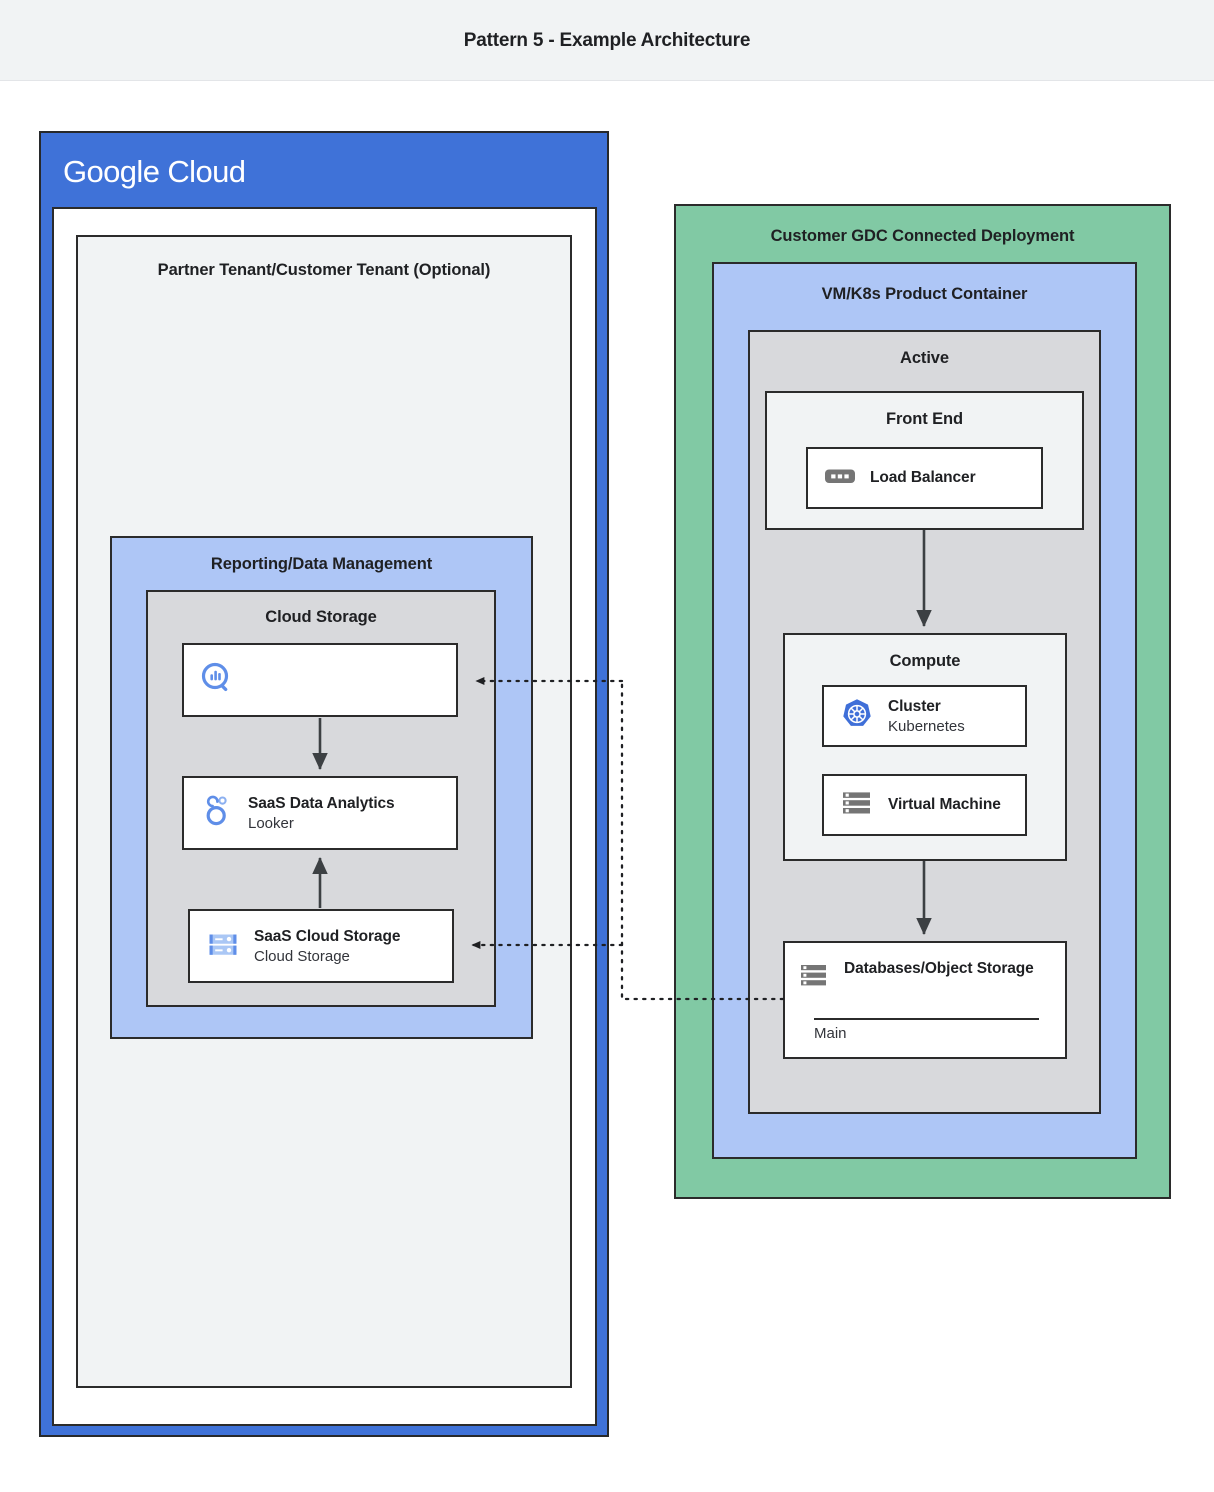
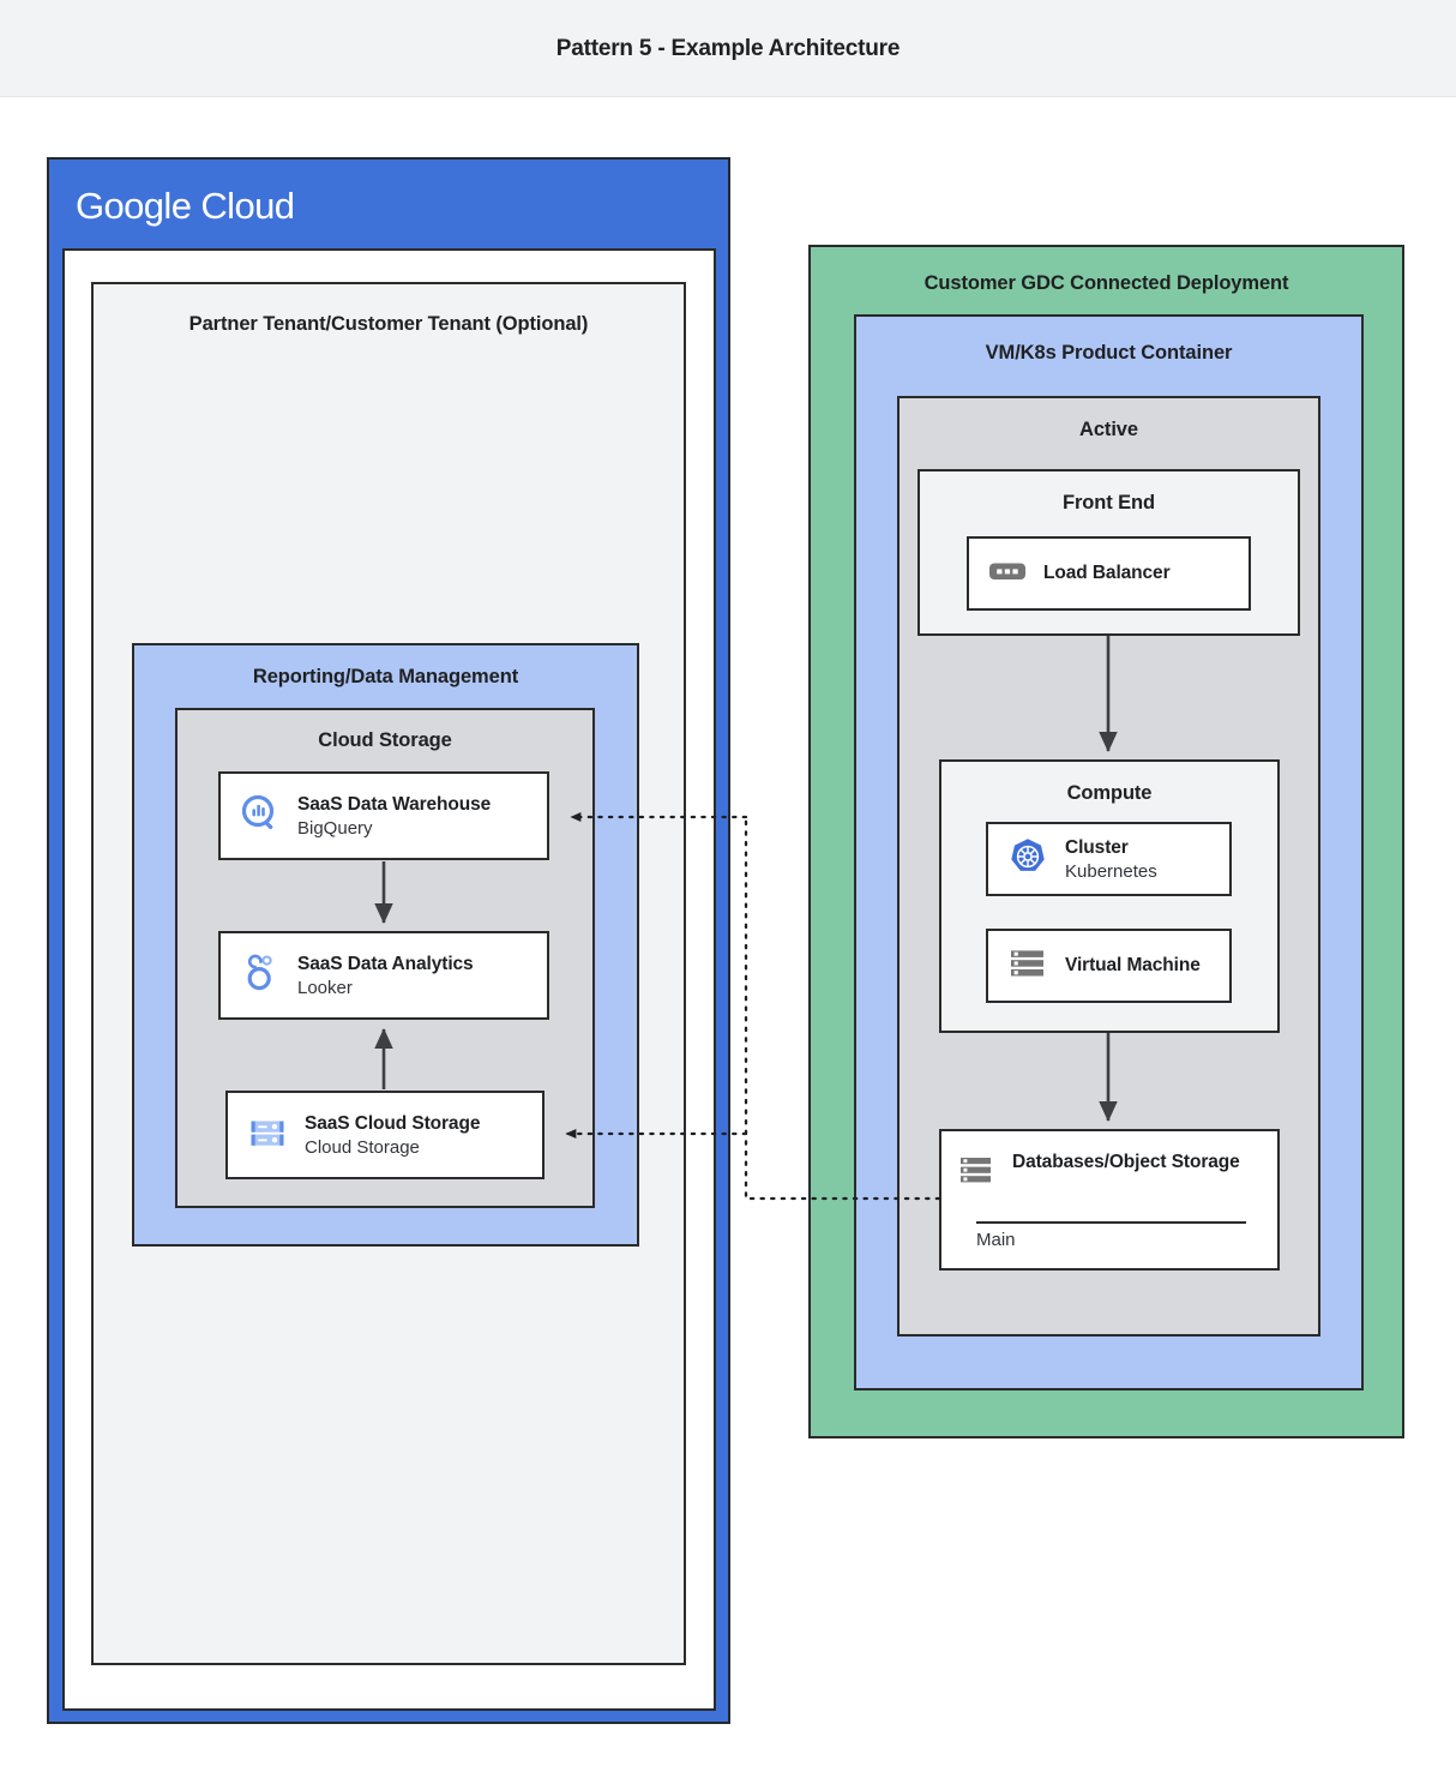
  Pattern 5 - Example Architecture
  Google Cloud
  Partner Tenant/Customer Tenant (Optional)
  Reporting/Data Management
  Cloud Storage
+ SaaS Data Warehouse
+ BigQuery
  SaaS Data Analytics
  Looker
  SaaS Cloud Storage
  Cloud Storage
  Customer GDC Connected Deployment
  VM/K8s Product Container
  Active
  Front End
  Load Balancer
  Compute
  Cluster
  Kubernetes
  Virtual Machine
  Databases/Object Storage
  Main
